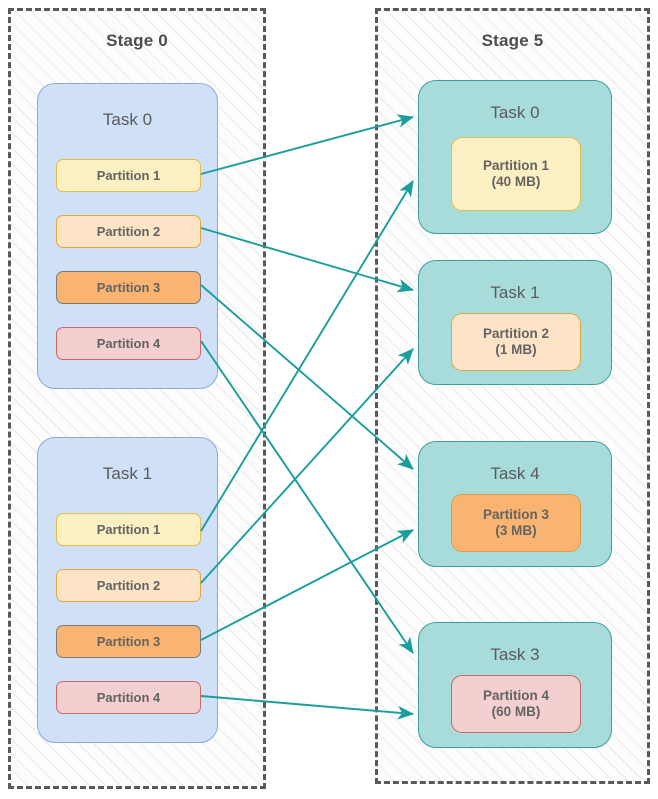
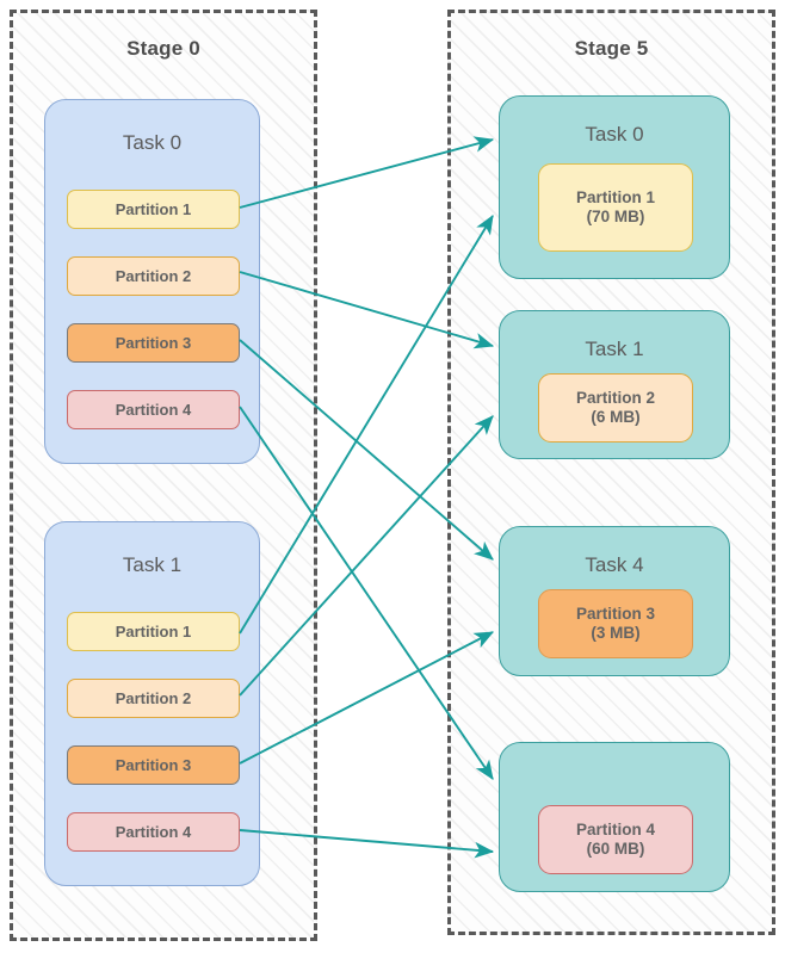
  Stage 0
  Stage 5
  Task 0
  Partition 1
  Partition 2
  Partition 3
  Partition 4
  Task 1
  Partition 1
  Partition 2
  Partition 3
  Partition 4
  Task 0
  Partition 1
- (40 MB)
+ (70 MB)
  Task 1
  Partition 2
- (1 MB)
+ (6 MB)
  Task 4
  Partition 3
  (3 MB)
- Task 3
  Partition 4
  (60 MB)
